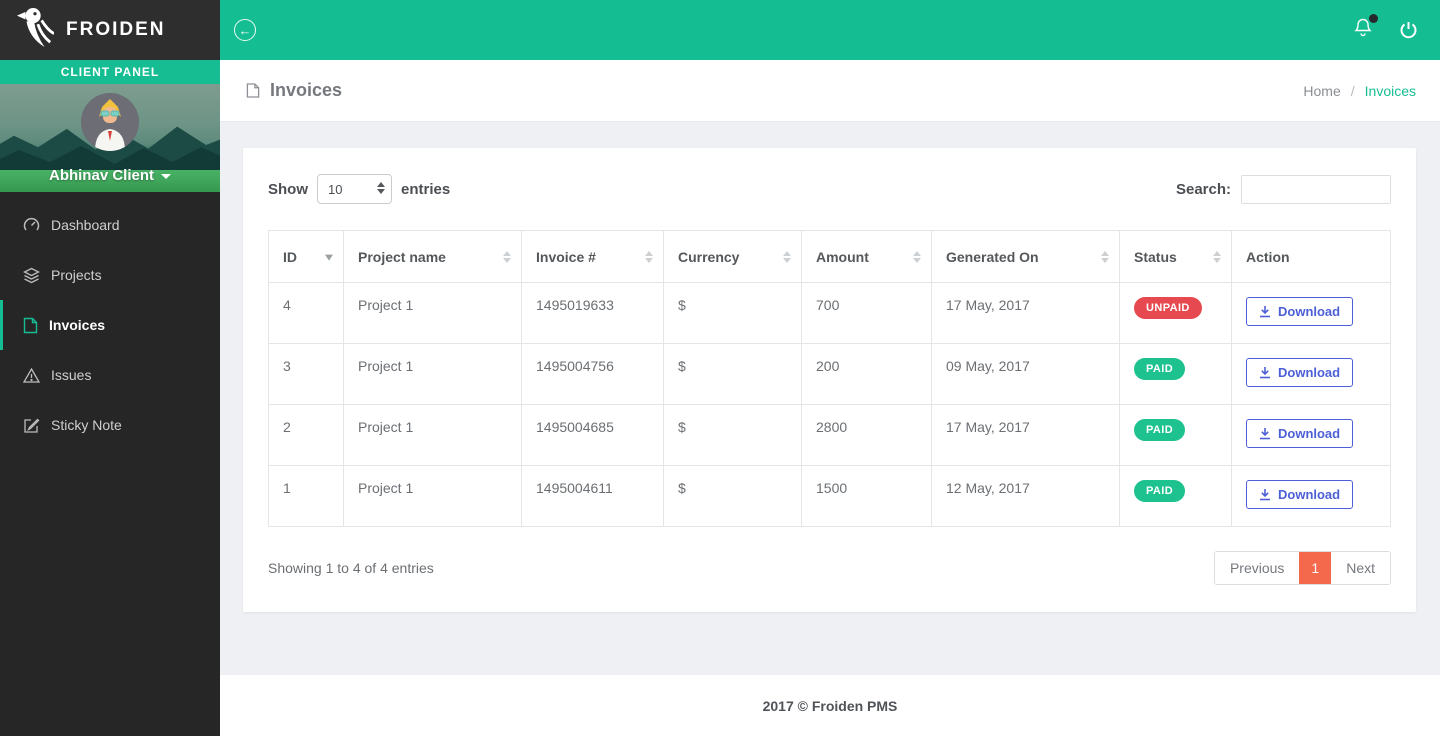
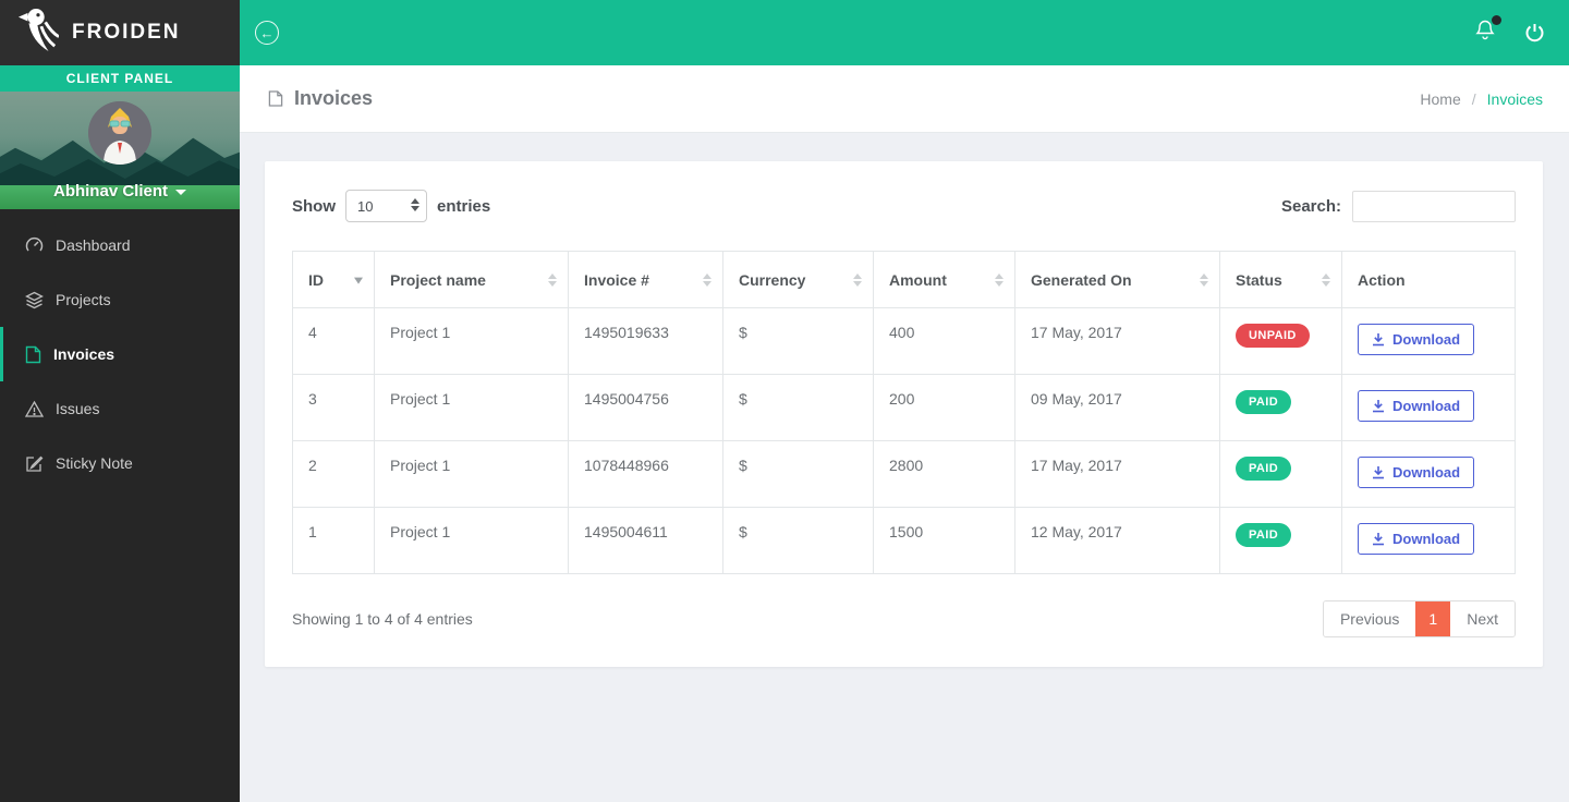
  FROIDEN
  CLIENT PANEL
  Abhinav Client
  Dashboard
  Projects
  Invoices
  Issues
  Sticky Note
  ←
  Invoices
  Home
  /
  Invoices
  Show
  10
  entries
  Search:
  ID	Project name	Invoice #	Currency	Amount	Generated On	Status	Action
- 4	Project 1	1495019633	$	700	17 May, 2017	UNPAID	Download
+ 4	Project 1	1495019633	$	400	17 May, 2017	UNPAID	Download
  3	Project 1	1495004756	$	200	09 May, 2017	PAID	Download
- 2	Project 1	1495004685	$	2800	17 May, 2017	PAID	Download
+ 2	Project 1	1078448966	$	2800	17 May, 2017	PAID	Download
  1	Project 1	1495004611	$	1500	12 May, 2017	PAID	Download
  Showing 1 to 4 of 4 entries
  Previous
  1
  Next
- 2017 © Froiden PMS
